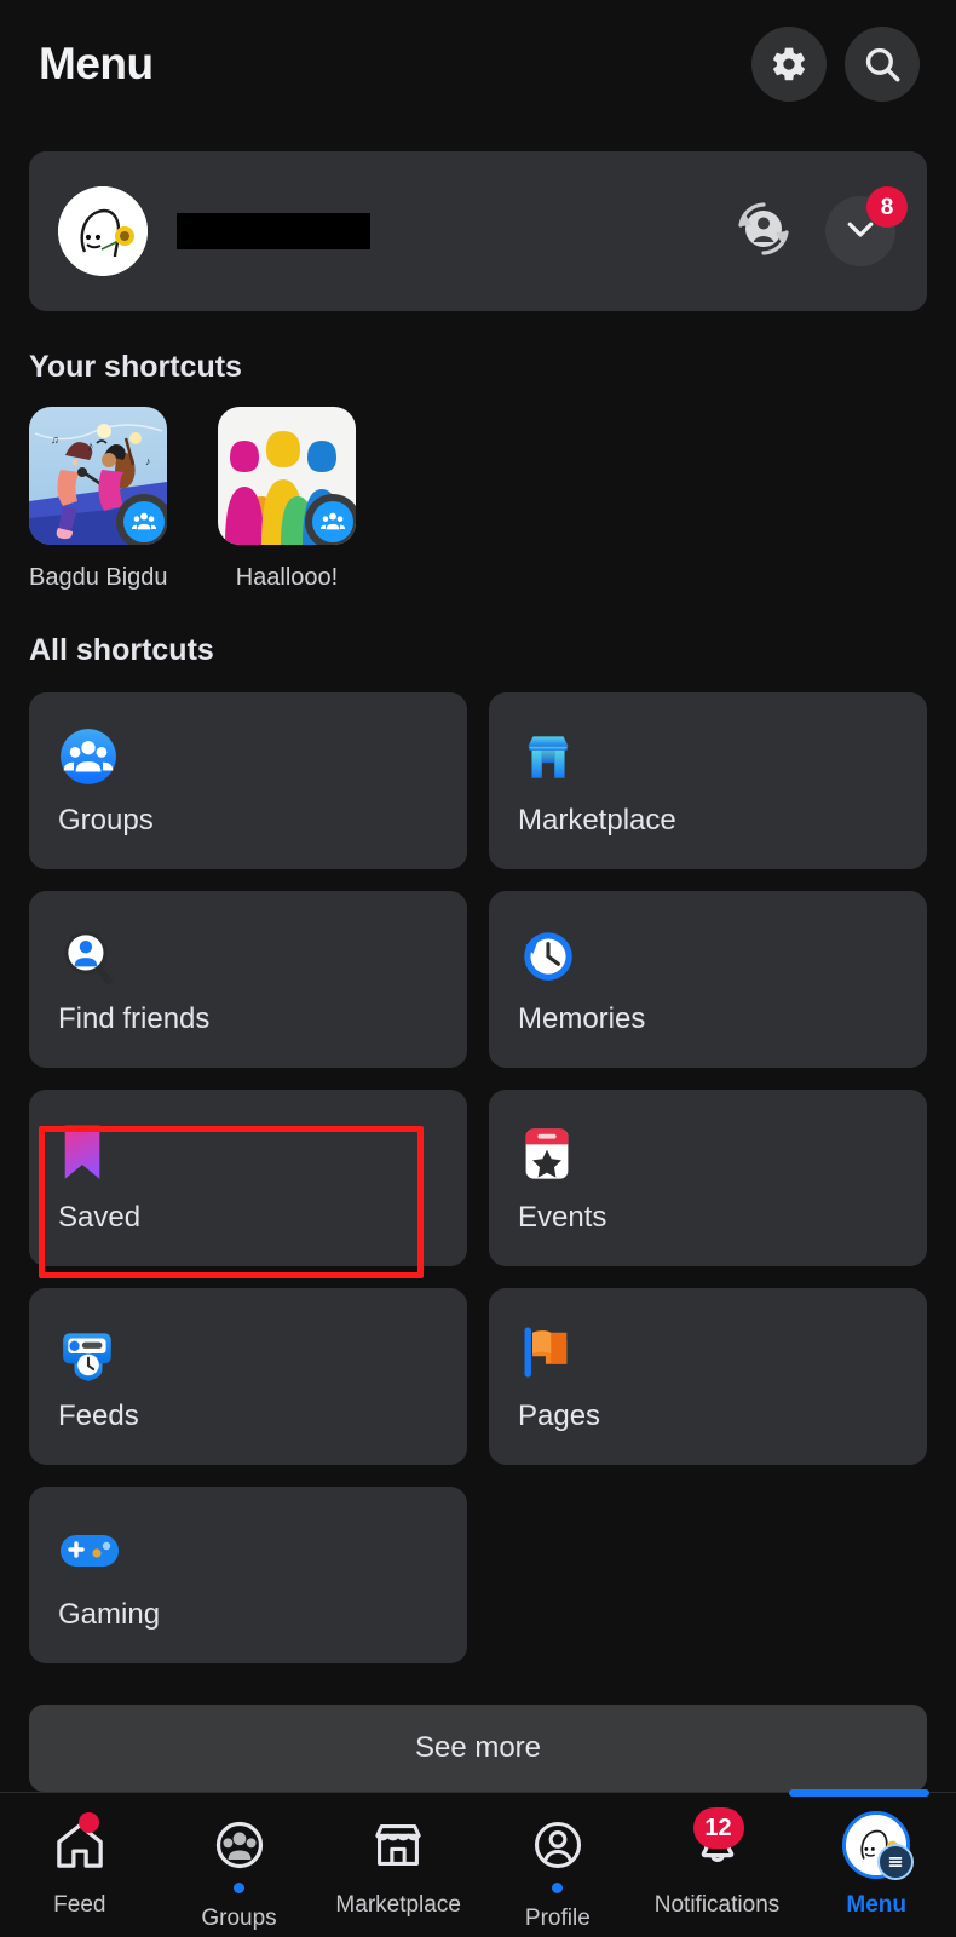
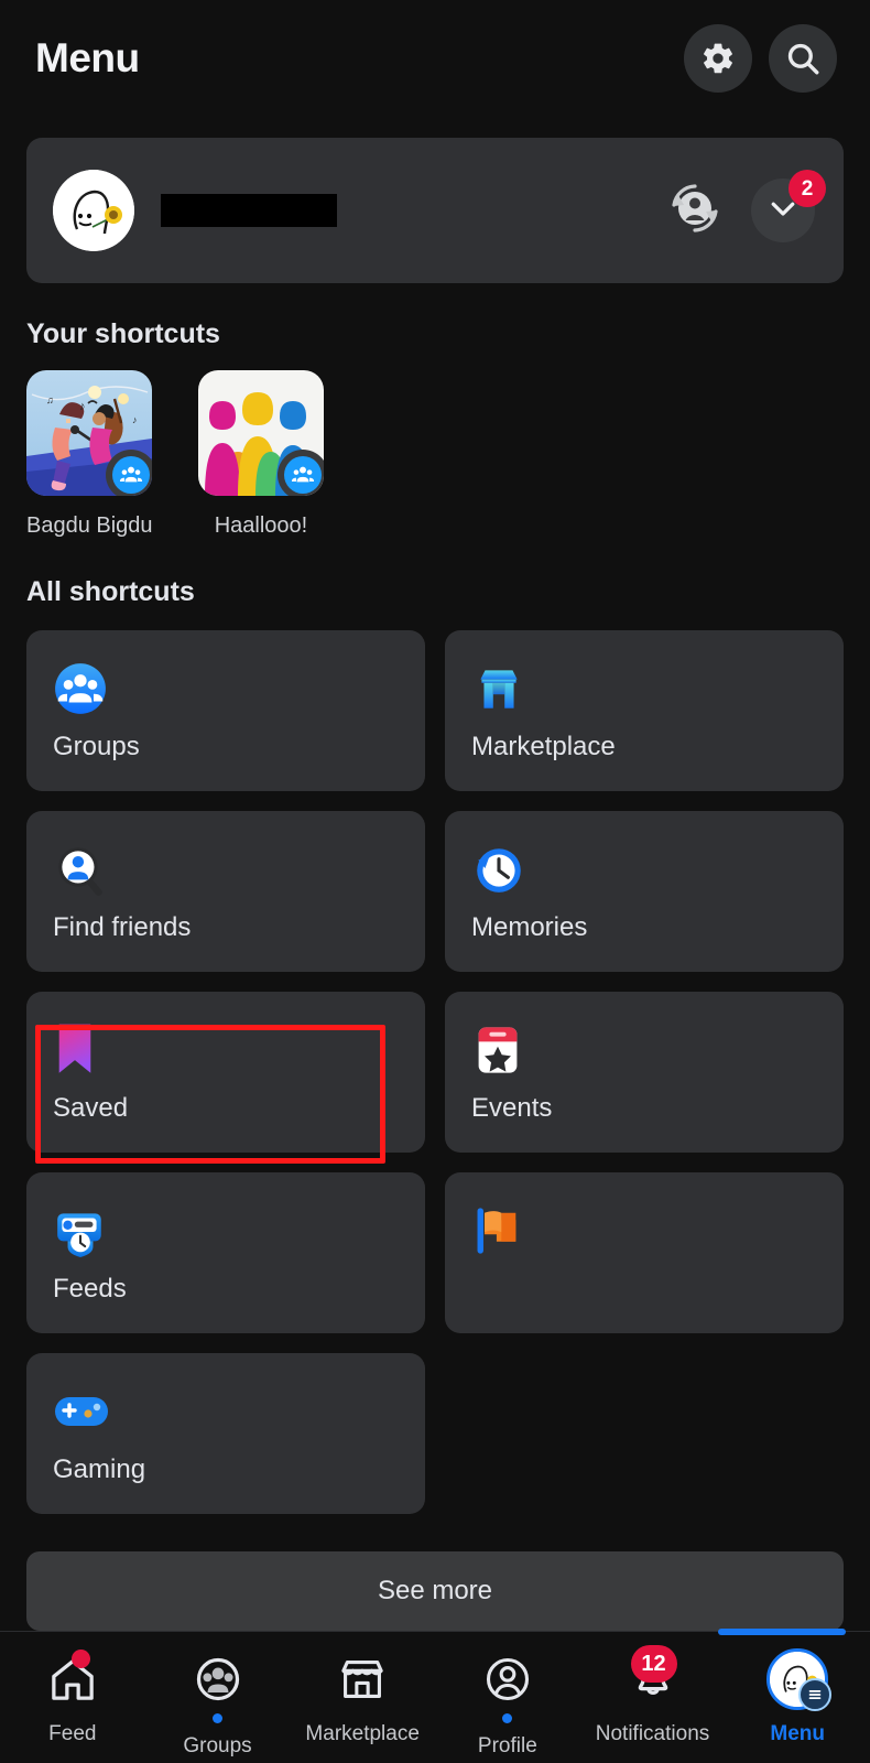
  Menu
- 8
+ 2
  Your shortcuts
  ♪
  ♫
  ♪
  Bagdu Bigdu
  Haallooo!
  All shortcuts
  Groups
  Marketplace
  Find friends
  Memories
  Saved
  Events
  Feeds
- Pages
  Gaming
  See more
  Feed
  Groups
  Marketplace
  Profile
  12
  Notifications
  Menu
